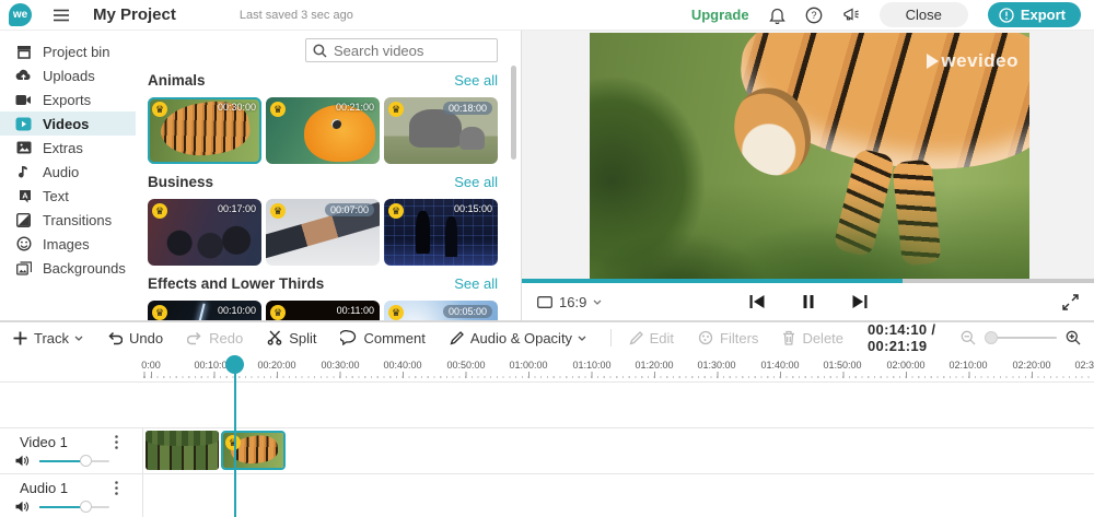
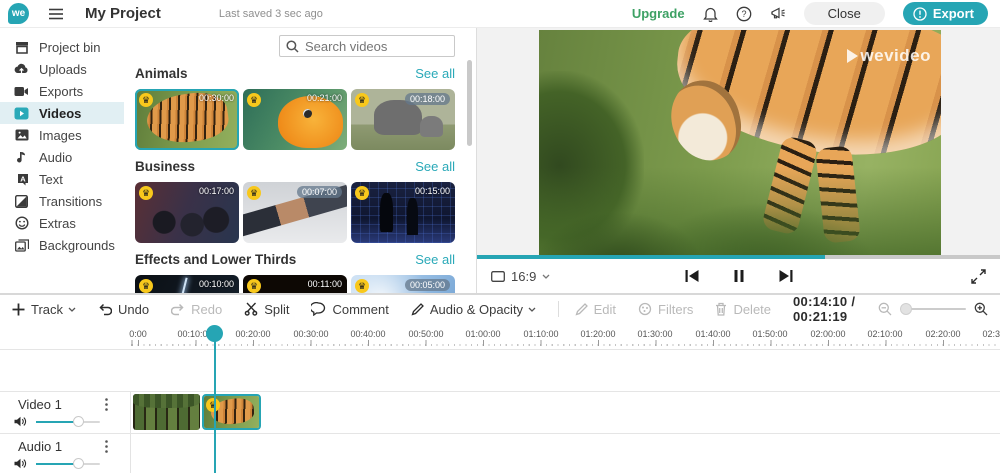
  we
  My Project
  Last saved 3 sec ago
  Upgrade
  ?
  Close
  Export
  Project bin
  Uploads
  Exports
  Videos
- Extras
+ Images
  Audio
  A
  Text
  Transitions
- Images
+ Extras
  Backgrounds
  Search videos
  Animals
  See all
  ♛
  00:30:00
  ♛
  00:21:00
  ♛
  00:18:00
  Business
  See all
  ♛
  00:17:00
  ♛
  00:07:00
  ♛
  00:15:00
  Effects and Lower Thirds
  See all
  ♛
  00:10:00
  ♛
  00:11:00
  ♛
  00:05:00
  wevideo
  16:9
  Track
  Undo
  Redo
  Split
  Comment
  Audio & Opacity
  Edit
  Filters
  Delete
  00:14:10 / 00:21:19
  0:00
  00:10:0
  00:20:00
  00:30:00
  00:40:00
  00:50:00
  01:00:00
  01:10:00
  01:20:00
  01:30:00
  01:40:00
  01:50:00
  02:00:00
  02:10:00
  02:20:00
  Video 1
  ♛
  Audio 1
